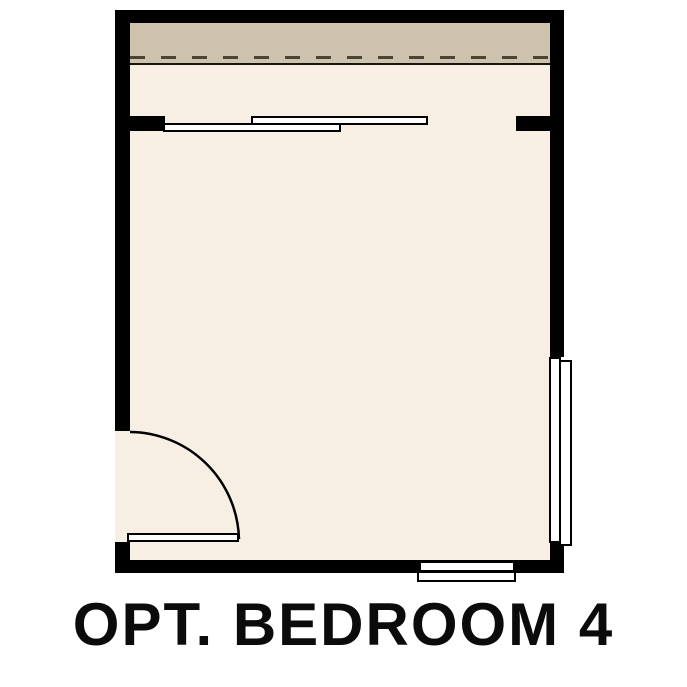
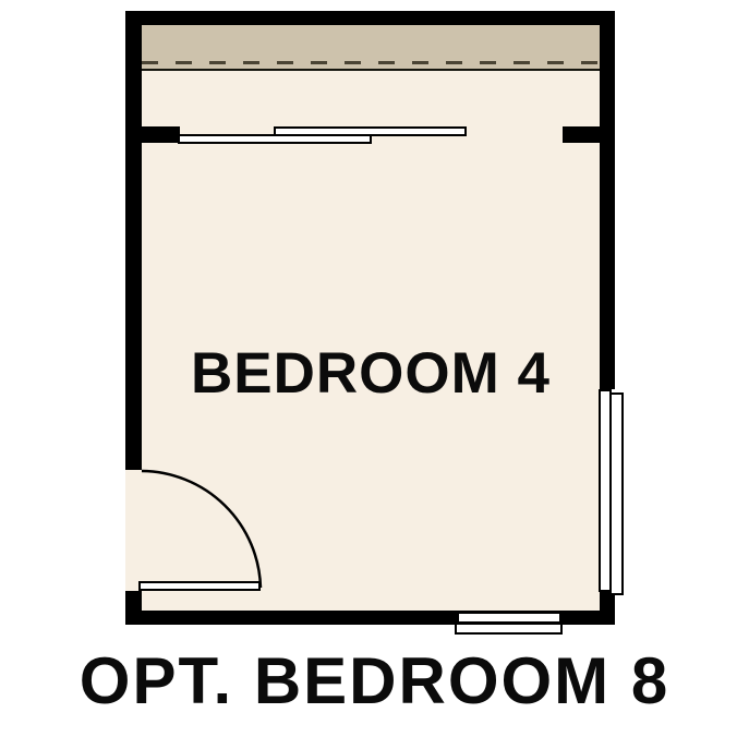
+ BEDROOM 4
- OPT. BEDROOM 4
+ OPT. BEDROOM 8
